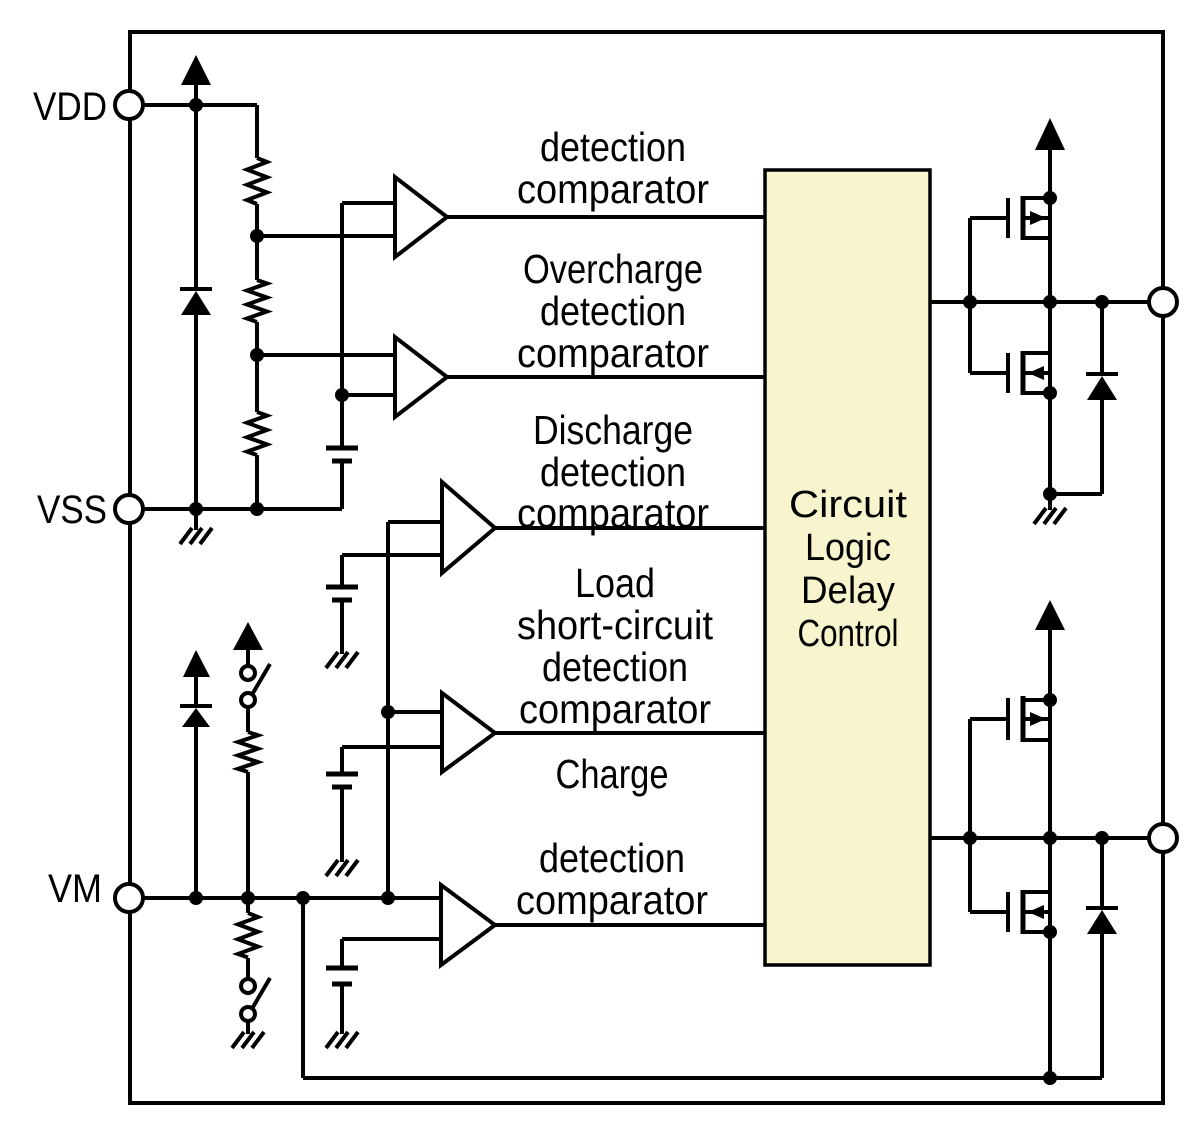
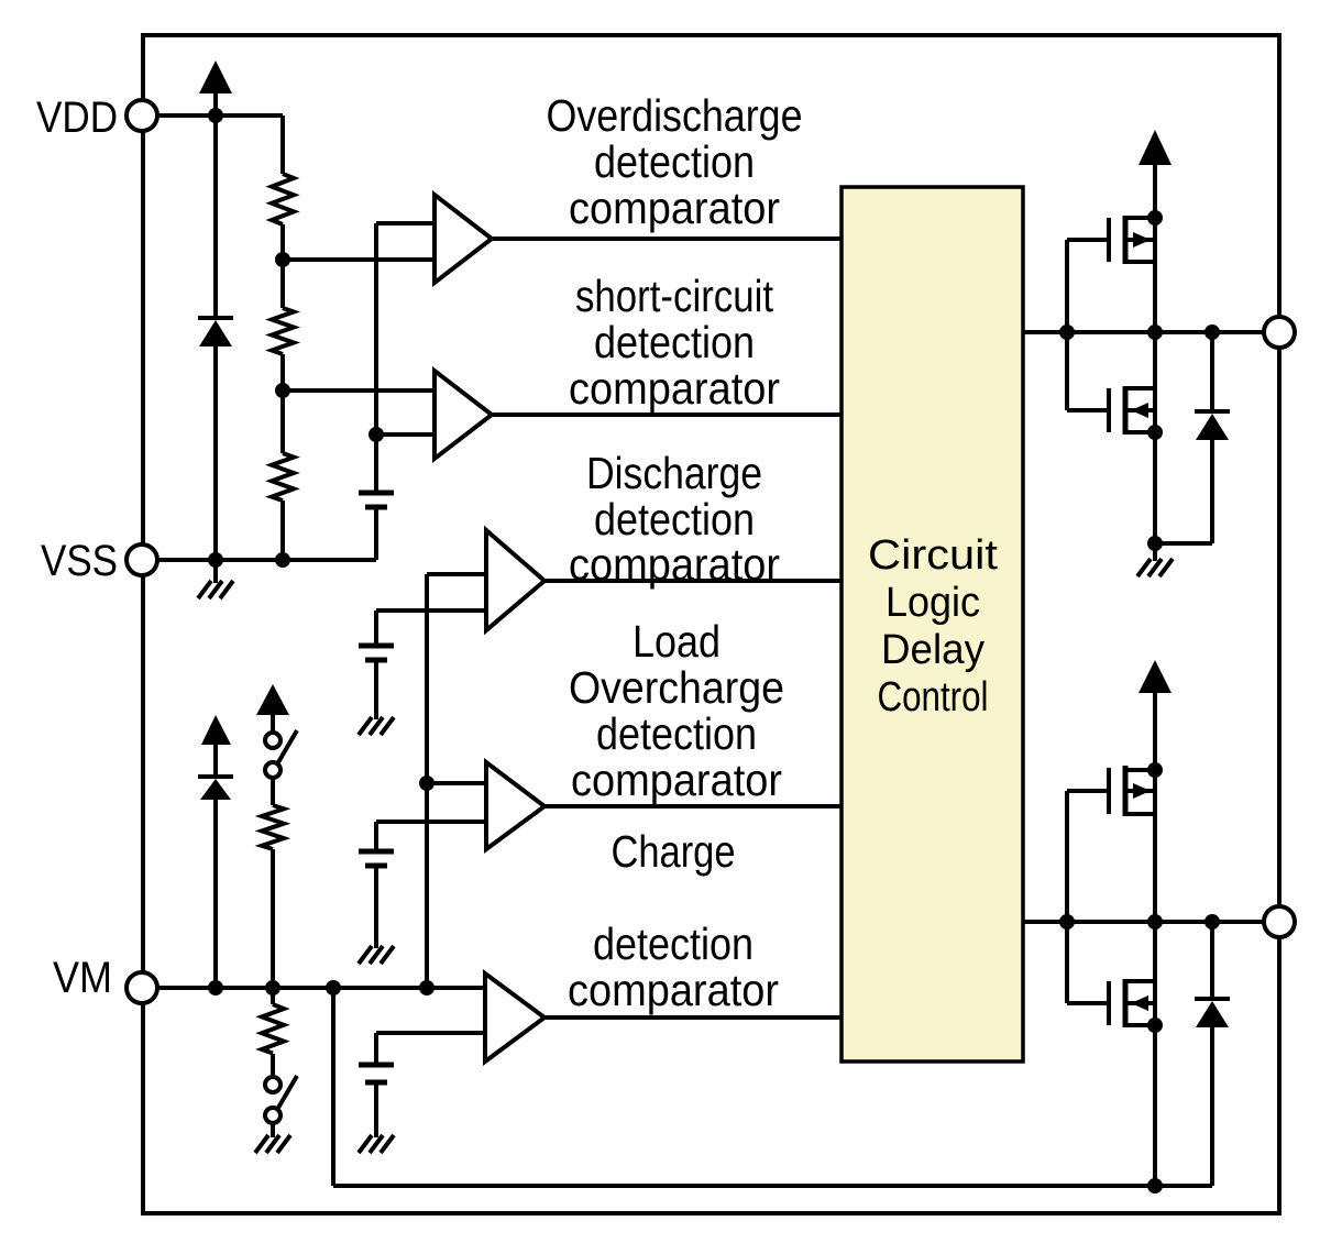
  Circuit
  Logic
  Delay
  Control
  VDD
  VSS
  VM
+ Overdischarge
  detection
  comparator
- Overcharge
+ short-circuit
  detection
  comparator
  Discharge
  detection
  comparator
  Load
- short-circuit
+ Overcharge
  detection
  comparator
  Charge
  detection
  comparator
